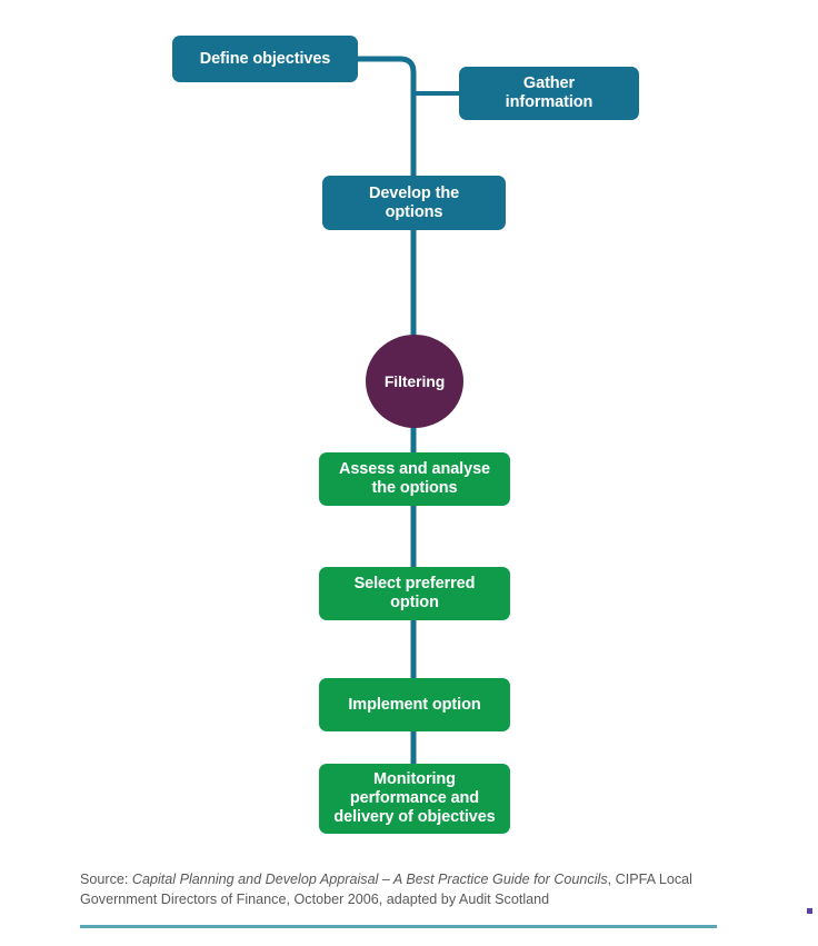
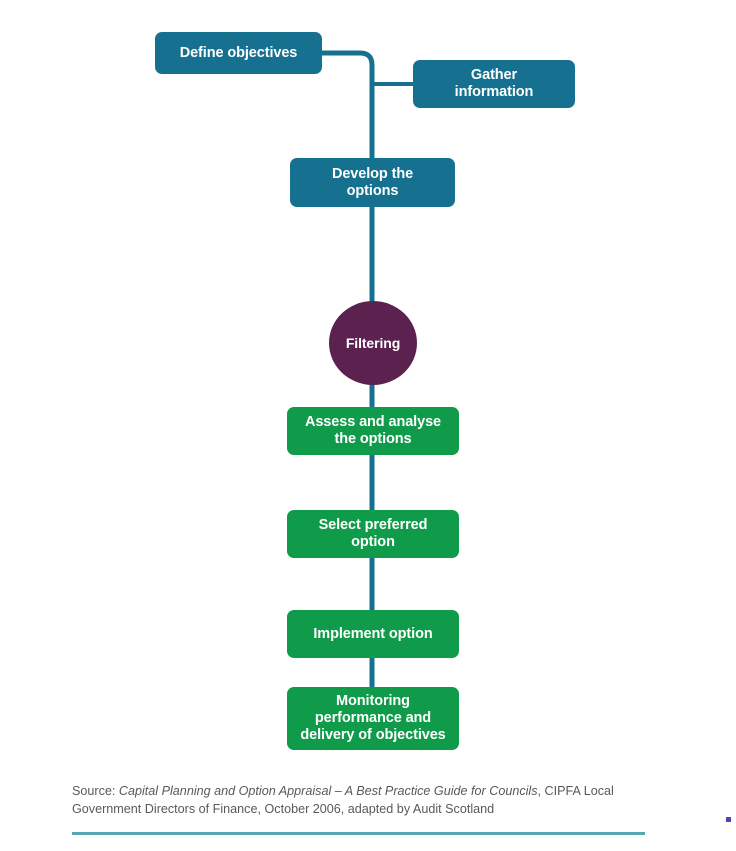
  Define objectives
  Gather
  information
  Develop the
  options
  Filtering
  Assess and analyse
  the options
  Select preferred
  option
  Implement option
  Monitoring
  performance and
  delivery of objectives
- Source: Capital Planning and Develop Appraisal – A Best Practice Guide for Councils, CIPFA Local Government Directors of Finance, October 2006, adapted by Audit Scotland
+ Source: Capital Planning and Option Appraisal – A Best Practice Guide for Councils, CIPFA Local Government Directors of Finance, October 2006, adapted by Audit Scotland
